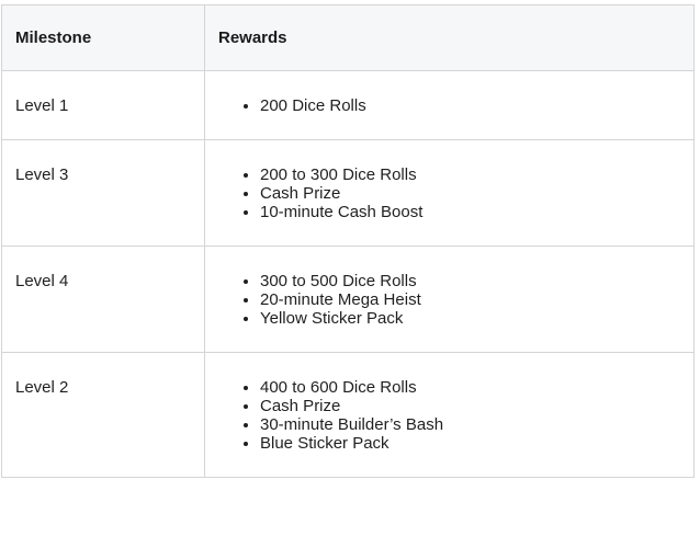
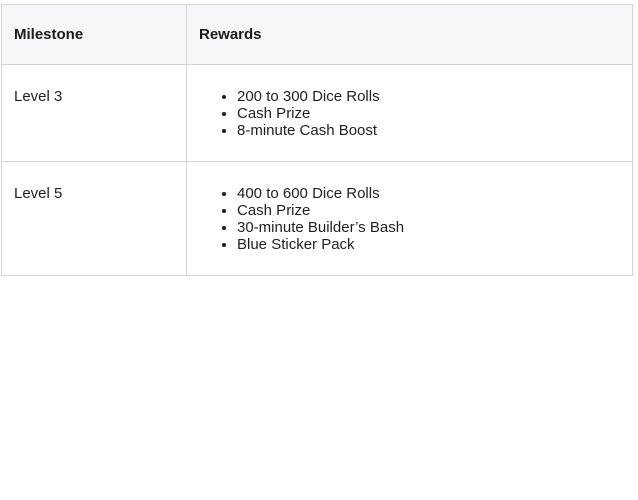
  Milestone	Rewards
- Level 1	200 Dice Rolls
- Level 3	200 to 300 Dice Rolls Cash Prize 10-minute Cash Boost
+ Level 3	200 to 300 Dice Rolls Cash Prize 8-minute Cash Boost
- Level 4	300 to 500 Dice Rolls 20-minute Mega Heist Yellow Sticker Pack
- Level 2	400 to 600 Dice Rolls Cash Prize 30-minute Builder’s Bash Blue Sticker Pack
+ Level 5	400 to 600 Dice Rolls Cash Prize 30-minute Builder’s Bash Blue Sticker Pack
